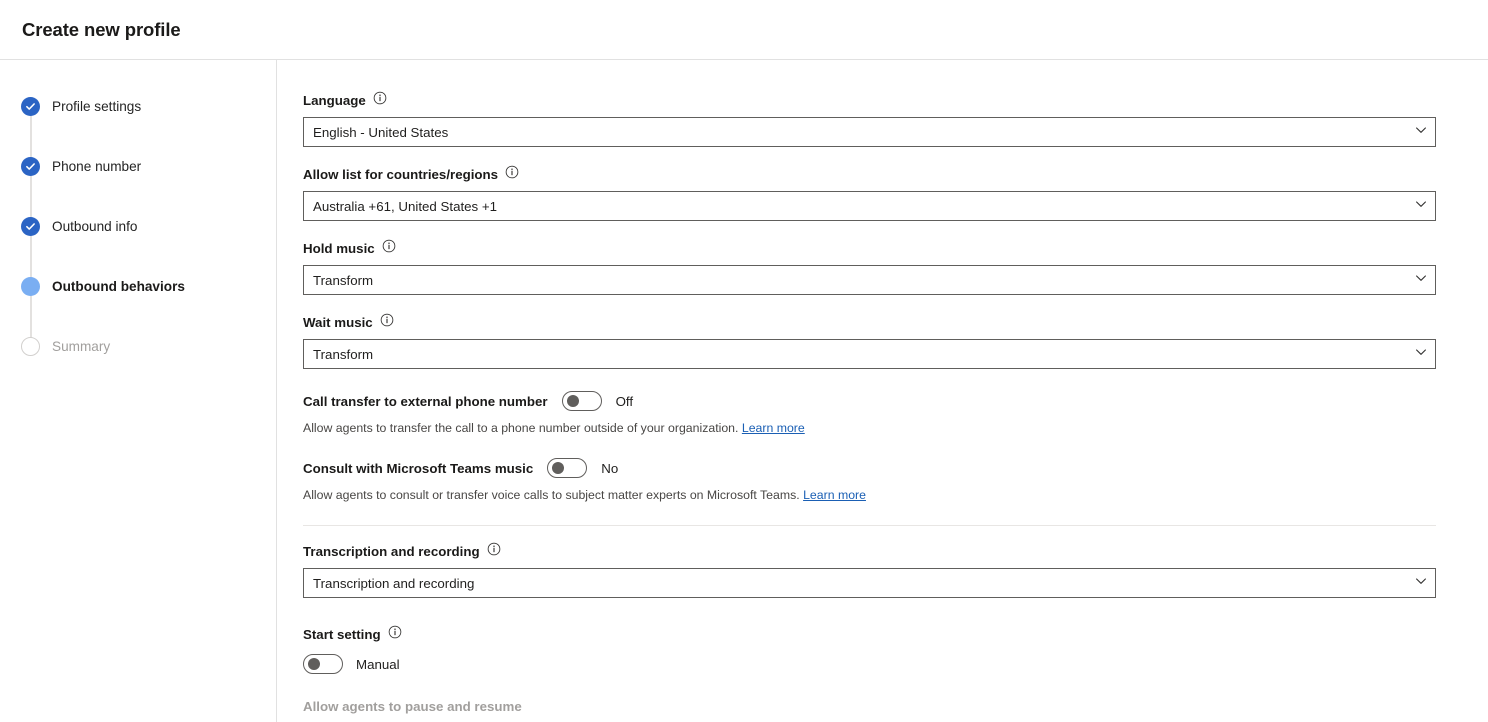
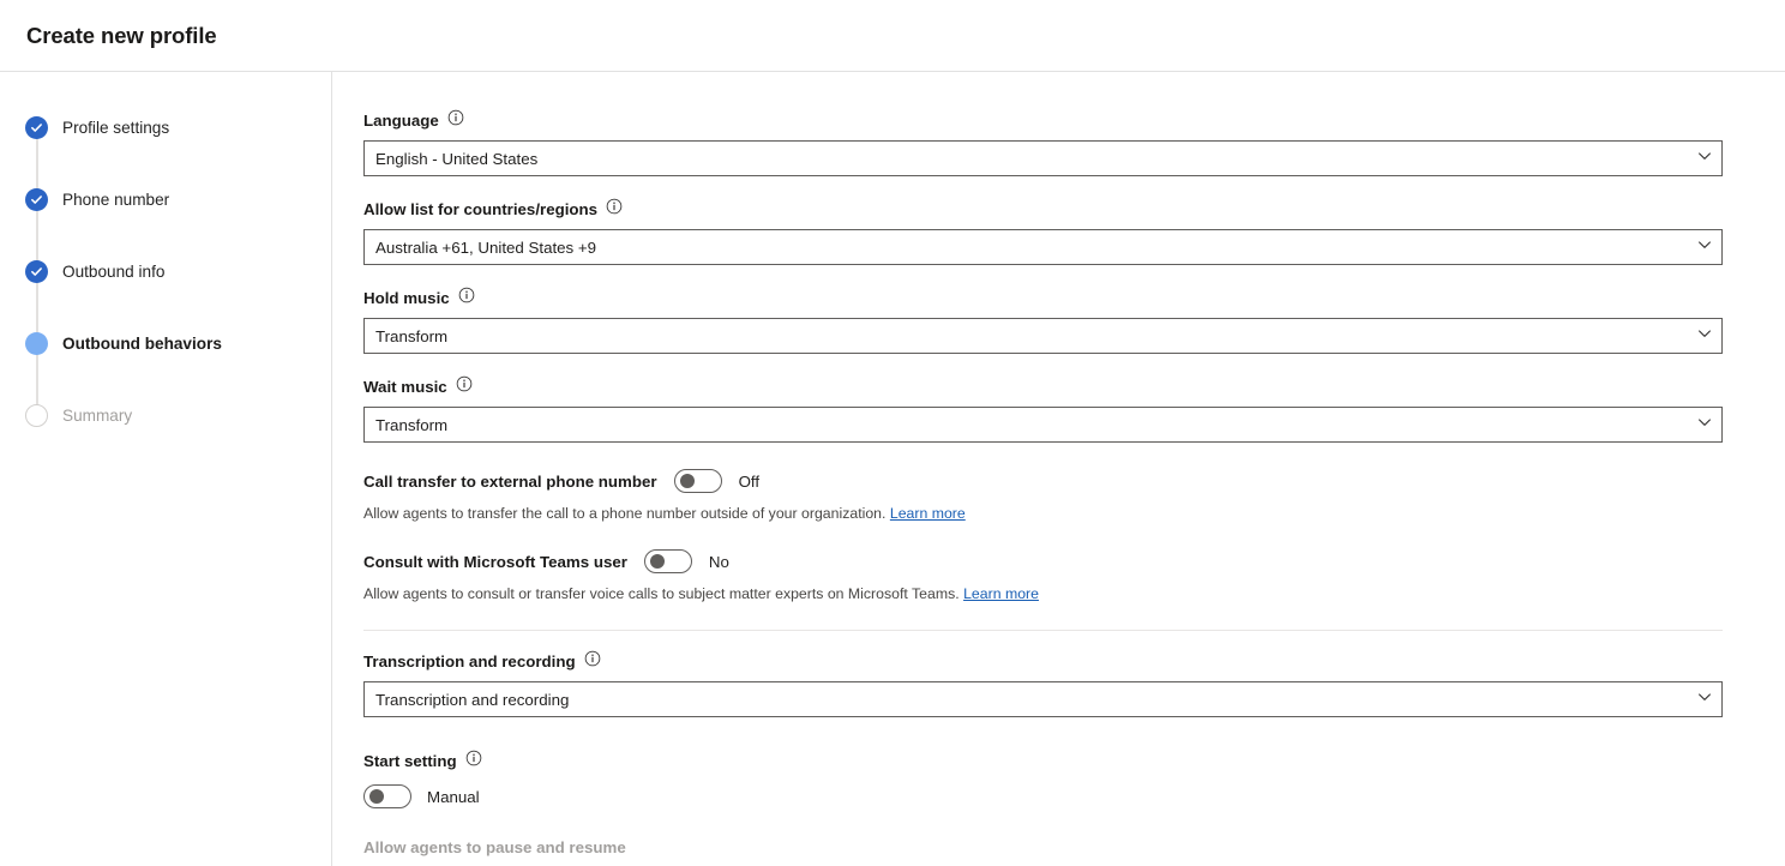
  Create new profile
  Profile settings
  Phone number
  Outbound info
  Outbound behaviors
  Summary
  Language
  English - United States
  Allow list for countries/regions
- Australia +61, United States +1
+ Australia +61, United States +9
  Hold music
  Transform
  Wait music
  Transform
  Call transfer to external phone number
  Off
  Allow agents to transfer the call to a phone number outside of your organization. Learn more
- Consult with Microsoft Teams music
+ Consult with Microsoft Teams user
  No
  Allow agents to consult or transfer voice calls to subject matter experts on Microsoft Teams. Learn more
  Transcription and recording
  Transcription and recording
  Start setting
  Manual
  Allow agents to pause and resume
